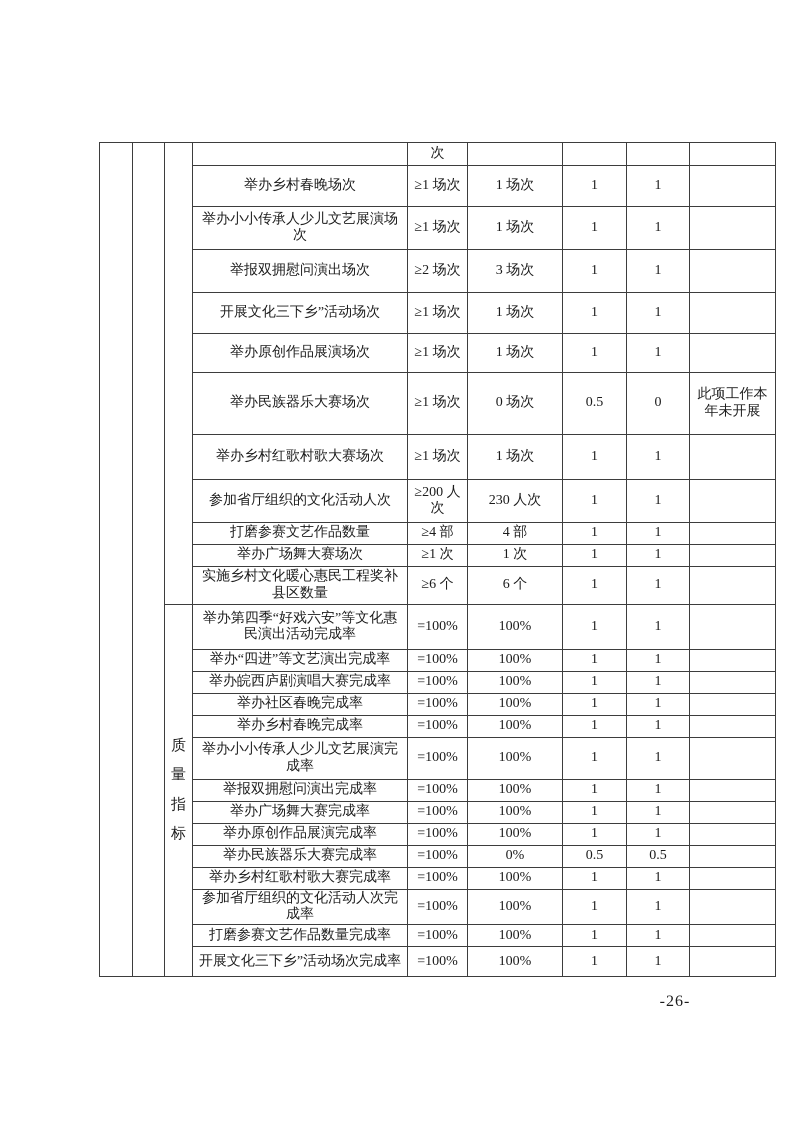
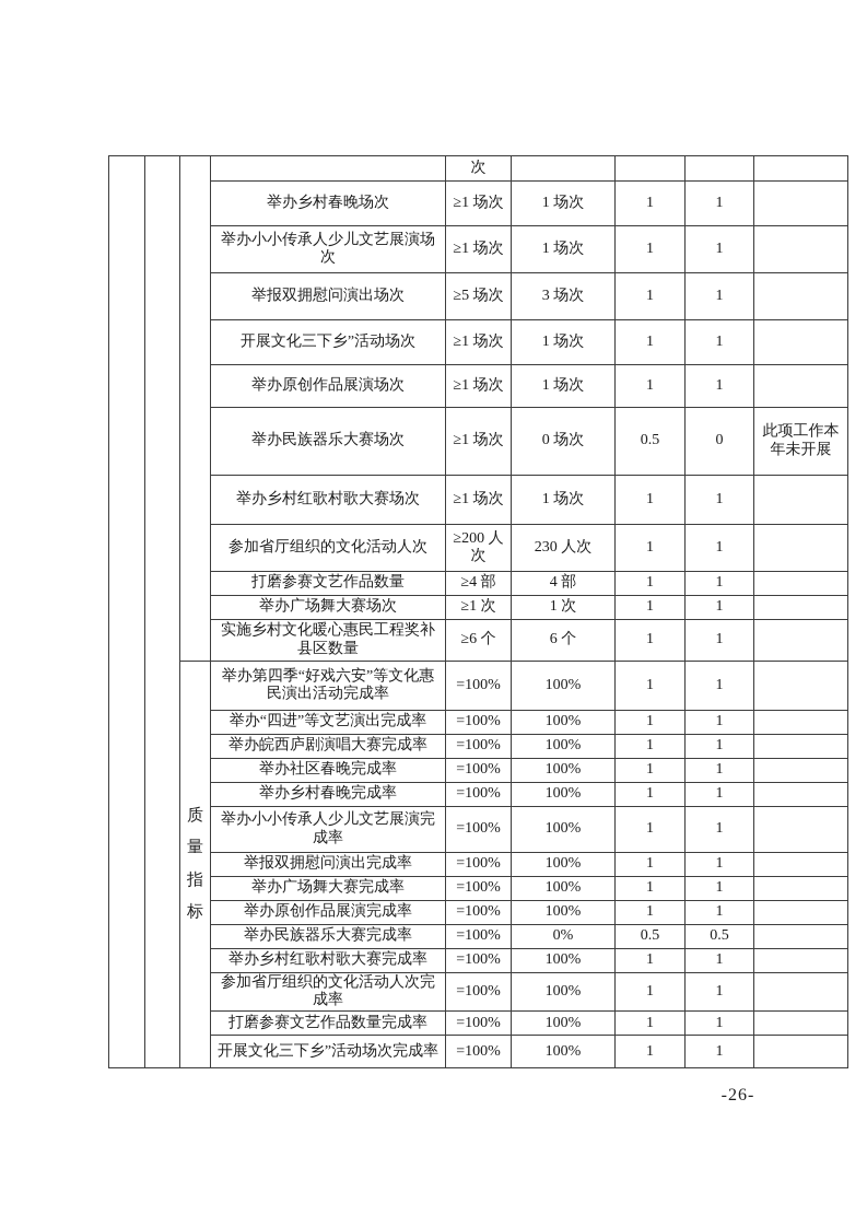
  				次
  举办乡村春晚场次	≥1 场次	1 场次	1	1
  举办小小传承人少儿文艺展演场次	≥1 场次	1 场次	1	1
- 举报双拥慰问演出场次	≥2 场次	3 场次	1	1
+ 举报双拥慰问演出场次	≥5 场次	3 场次	1	1
  开展文化三下乡”活动场次	≥1 场次	1 场次	1	1
  举办原创作品展演场次	≥1 场次	1 场次	1	1
  举办民族器乐大赛场次	≥1 场次	0 场次	0.5	0	此项工作本年未开展
  举办乡村红歌村歌大赛场次	≥1 场次	1 场次	1	1
  参加省厅组织的文化活动人次	≥200 人次	230 人次	1	1
  打磨参赛文艺作品数量	≥4 部	4 部	1	1
  举办广场舞大赛场次	≥1 次	1 次	1	1
  实施乡村文化暖心惠民工程奖补县区数量	≥6 个	6 个	1	1
  质量指标	举办第四季“好戏六安”等文化惠民演出活动完成率	=100%	100%	1	1
  举办“四进”等文艺演出完成率	=100%	100%	1	1
  举办皖西庐剧演唱大赛完成率	=100%	100%	1	1
  举办社区春晚完成率	=100%	100%	1	1
  举办乡村春晚完成率	=100%	100%	1	1
  举办小小传承人少儿文艺展演完成率	=100%	100%	1	1
  举报双拥慰问演出完成率	=100%	100%	1	1
  举办广场舞大赛完成率	=100%	100%	1	1
  举办原创作品展演完成率	=100%	100%	1	1
  举办民族器乐大赛完成率	=100%	0%	0.5	0.5
  举办乡村红歌村歌大赛完成率	=100%	100%	1	1
  参加省厅组织的文化活动人次完成率	=100%	100%	1	1
  打磨参赛文艺作品数量完成率	=100%	100%	1	1
  开展文化三下乡”活动场次完成率	=100%	100%	1	1
  -26-
